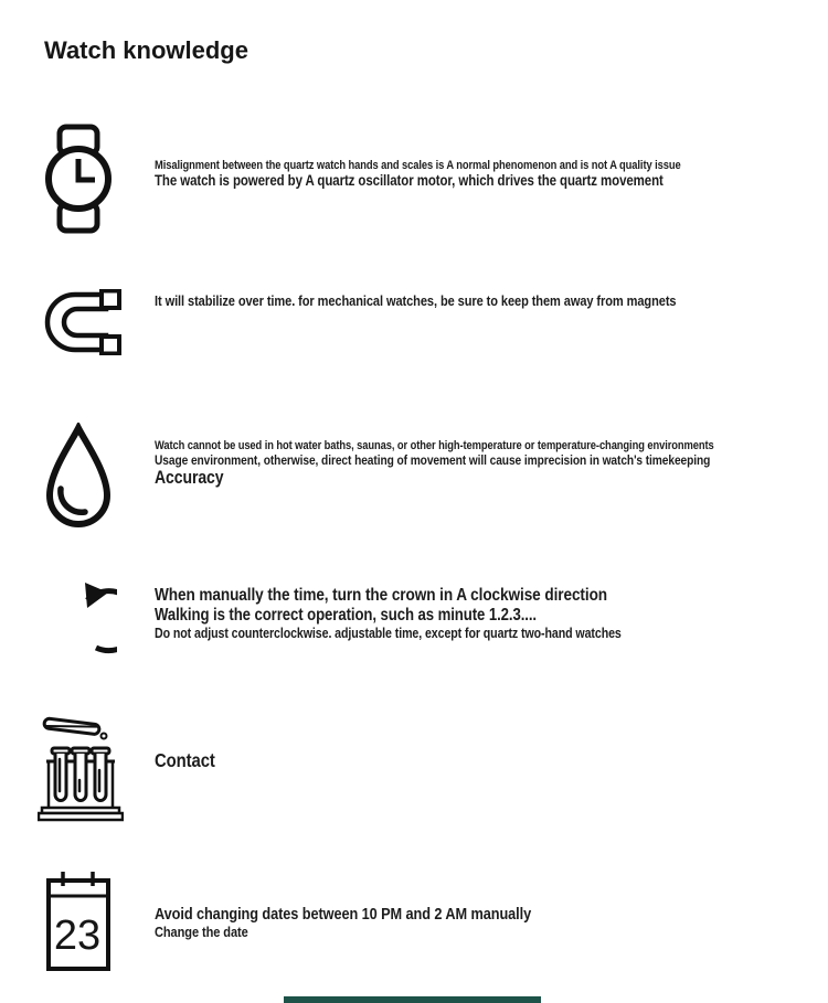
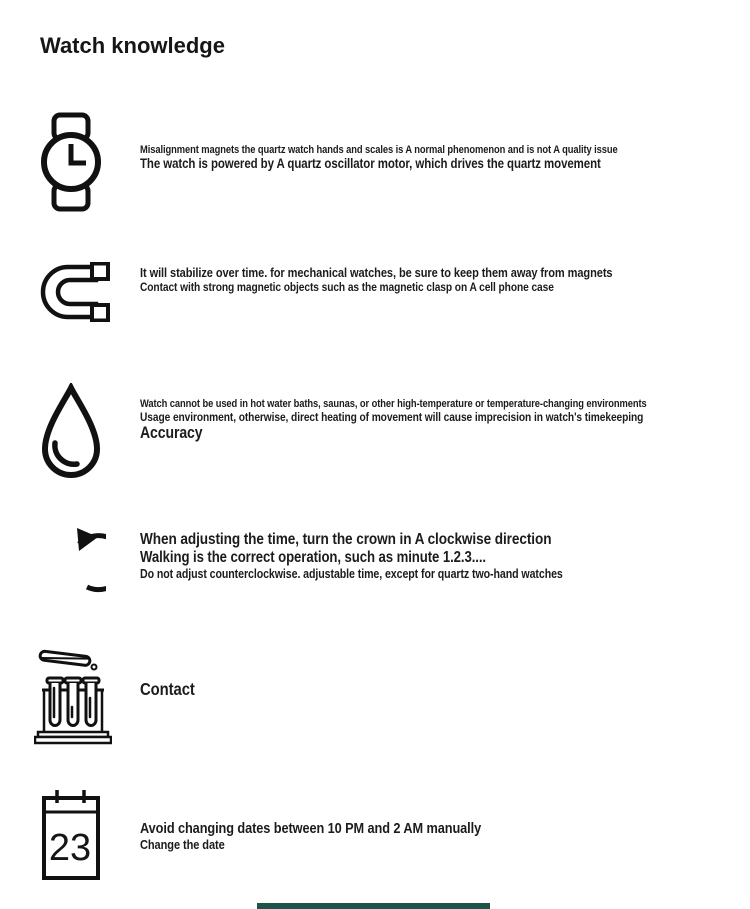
  Watch knowledge
- Misalignment between the quartz watch hands and scales is A normal phenomenon and is not A quality issue
+ Misalignment magnets the quartz watch hands and scales is A normal phenomenon and is not A quality issue
  The watch is powered by A quartz oscillator motor, which drives the quartz movement
  It will stabilize over time. for mechanical watches, be sure to keep them away from magnets
+ Contact with strong magnetic objects such as the magnetic clasp on A cell phone case
  Watch cannot be used in hot water baths, saunas, or other high-temperature or temperature-changing environments
  Usage environment, otherwise, direct heating of movement will cause imprecision in watch's timekeeping
  Accuracy
- When manually the time, turn the crown in A clockwise direction
+ When adjusting the time, turn the crown in A clockwise direction
  Walking is the correct operation, such as minute 1.2.3....
  Do not adjust counterclockwise. adjustable time, except for quartz two-hand watches
  Contact
  23
  Avoid changing dates between 10 PM and 2 AM manually
  Change the date
